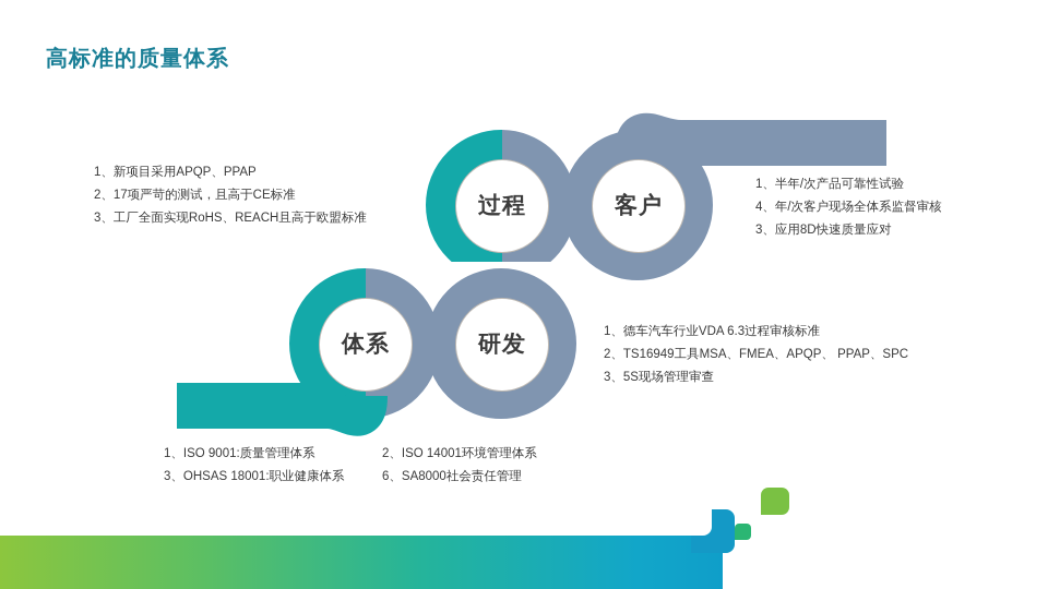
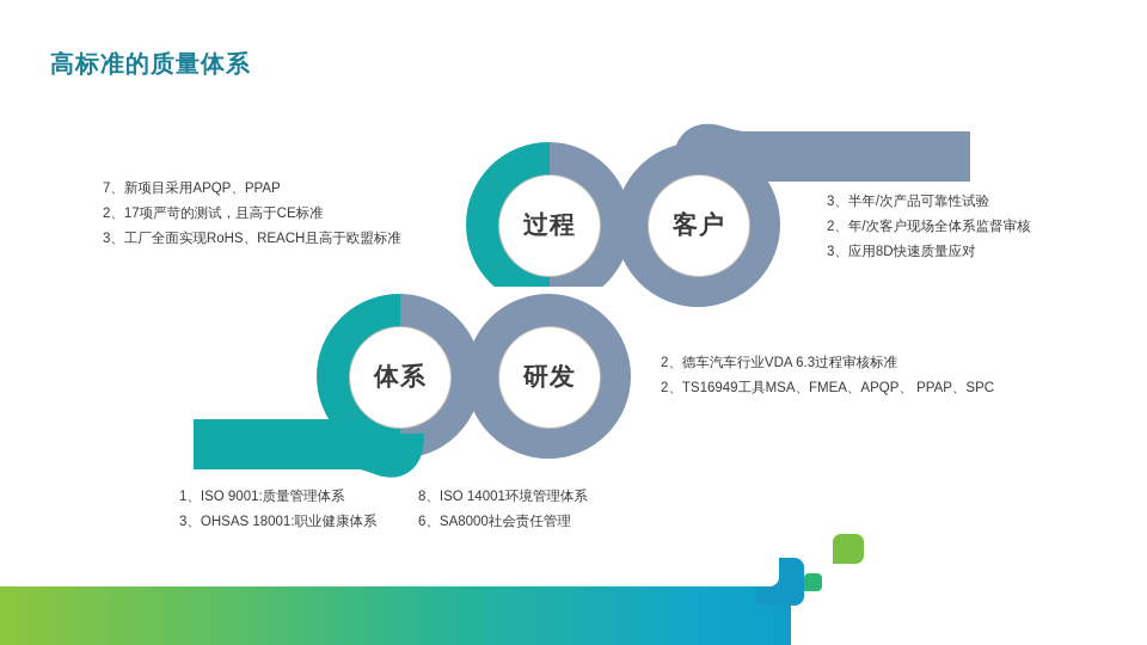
  高标准的质量体系
  过程
  客户
  体系
  研发
- 1、新项目采用APQP、PPAP
+ 7、新项目采用APQP、PPAP
  2、17项严苛的测试，且高于CE标准
  3、工厂全面实现RoHS、REACH且高于欧盟标准
- 1、半年/次产品可靠性试验
+ 3、半年/次产品可靠性试验
- 4、年/次客户现场全体系监督审核
+ 2、年/次客户现场全体系监督审核
  3、应用8D快速质量应对
- 1、德车汽车行业VDA 6.3过程审核标准
+ 2、德车汽车行业VDA 6.3过程审核标准
  2、TS16949工具MSA、FMEA、APQP、 PPAP、SPC
- 3、5S现场管理审查
  1、ISO 9001:质量管理体系
- 2、ISO 14001环境管理体系
+ 8、ISO 14001环境管理体系
  3、OHSAS 18001:职业健康体系
  6、SA8000社会责任管理
